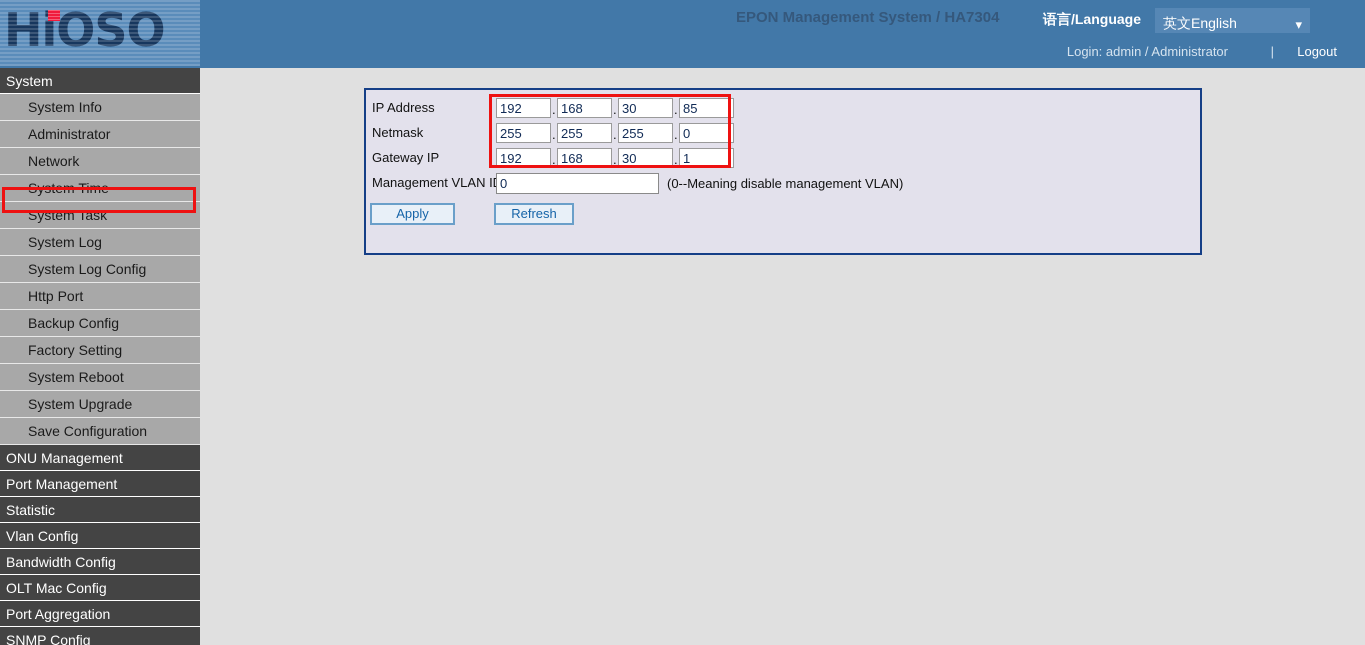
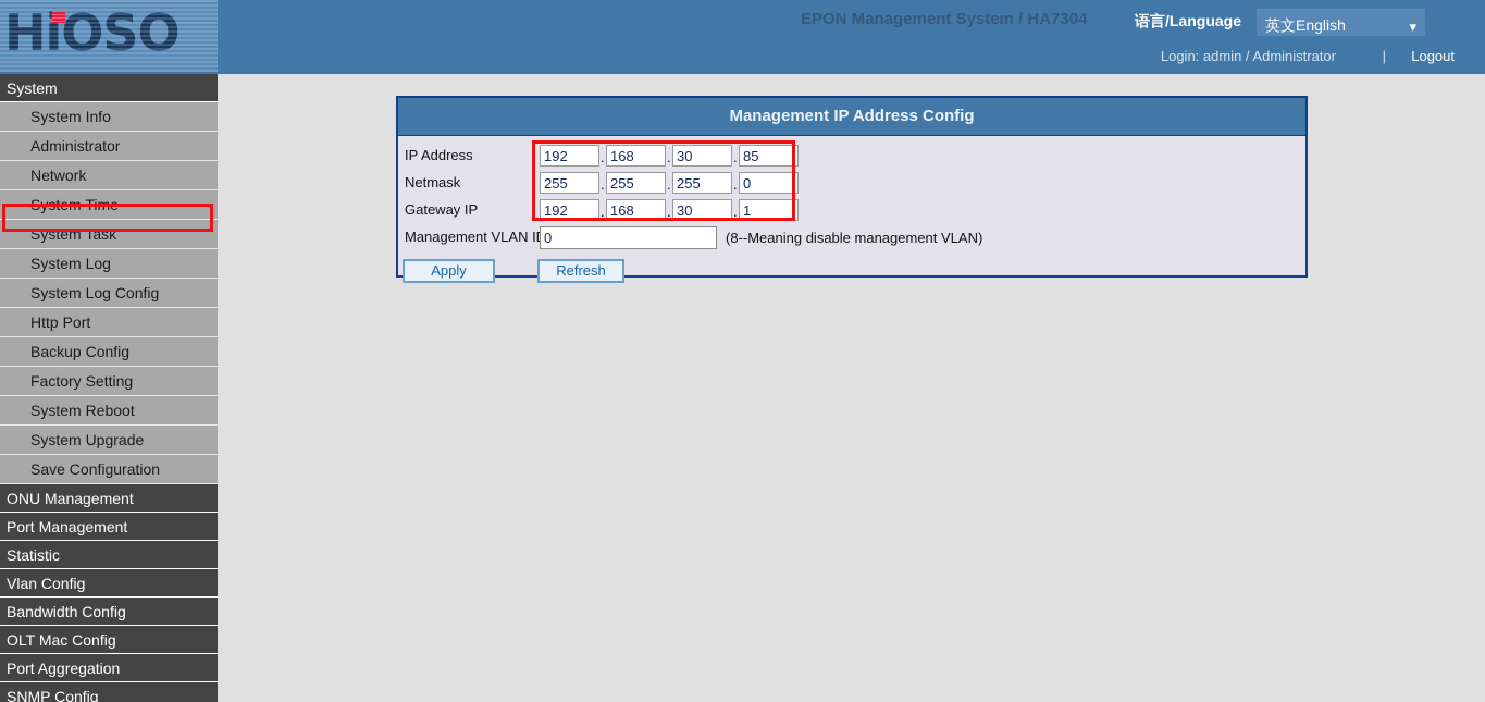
  EPON Management System / HA7304
  语言/Language
  英文English
  ▾
  Login: admin / Administrator
  |
  Logout
  System
  System Info
  Administrator
  Network
  System Time
  System Task
  System Log
  System Log Config
  Http Port
  Backup Config
  Factory Setting
  System Reboot
  System Upgrade
  Save Configuration
  ONU Management
  Port Management
  Statistic
  Vlan Config
  Bandwidth Config
  OLT Mac Config
  Port Aggregation
  SNMP Config
+ Management IP Address Config
  IP Address
  192
  .
  168
  .
  30
  .
  85
  Netmask
  255
  .
  255
  .
  255
  .
  0
  Gateway IP
  192
  .
  168
  .
  30
  .
  1
  Management VLAN I
  0
- (0--Meaning disable management VLAN)
+ (8--Meaning disable management VLAN)
  Apply
  Refresh
